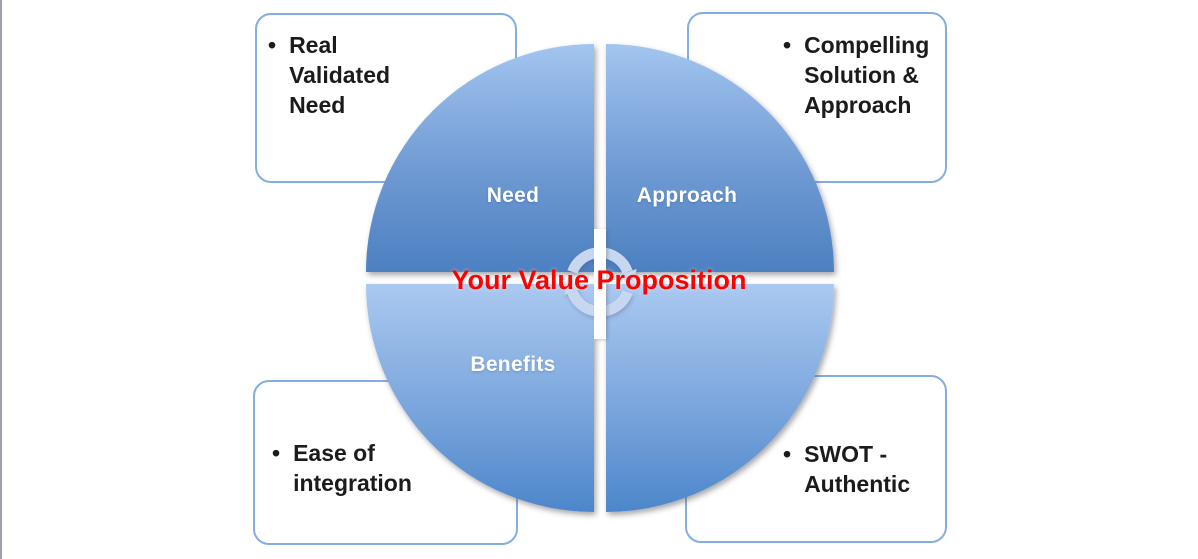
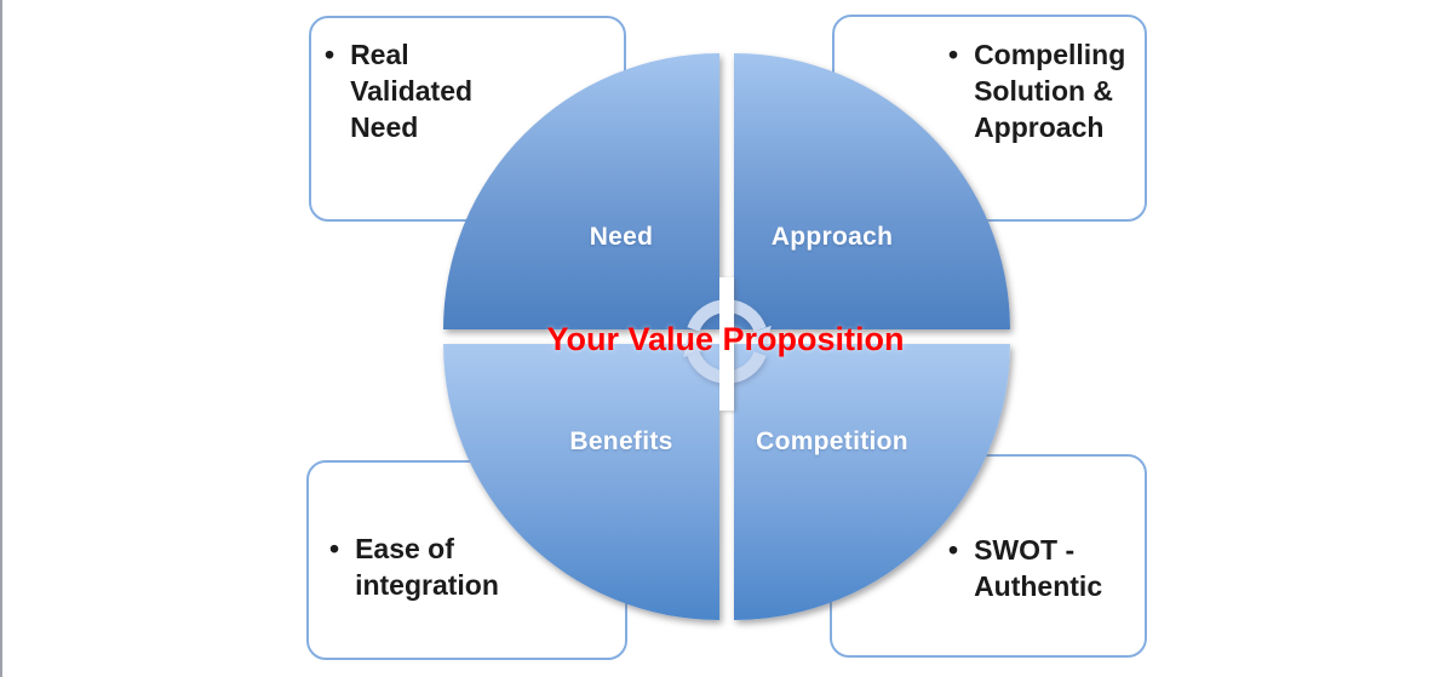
  •
  Real Validated Need
  •
  Compelling Solution & Approach
  •
  Ease of integration
  •
  SWOT - Authentic
  Need
  Approach
  Benefits
+ Competition
  Your Value Proposition
